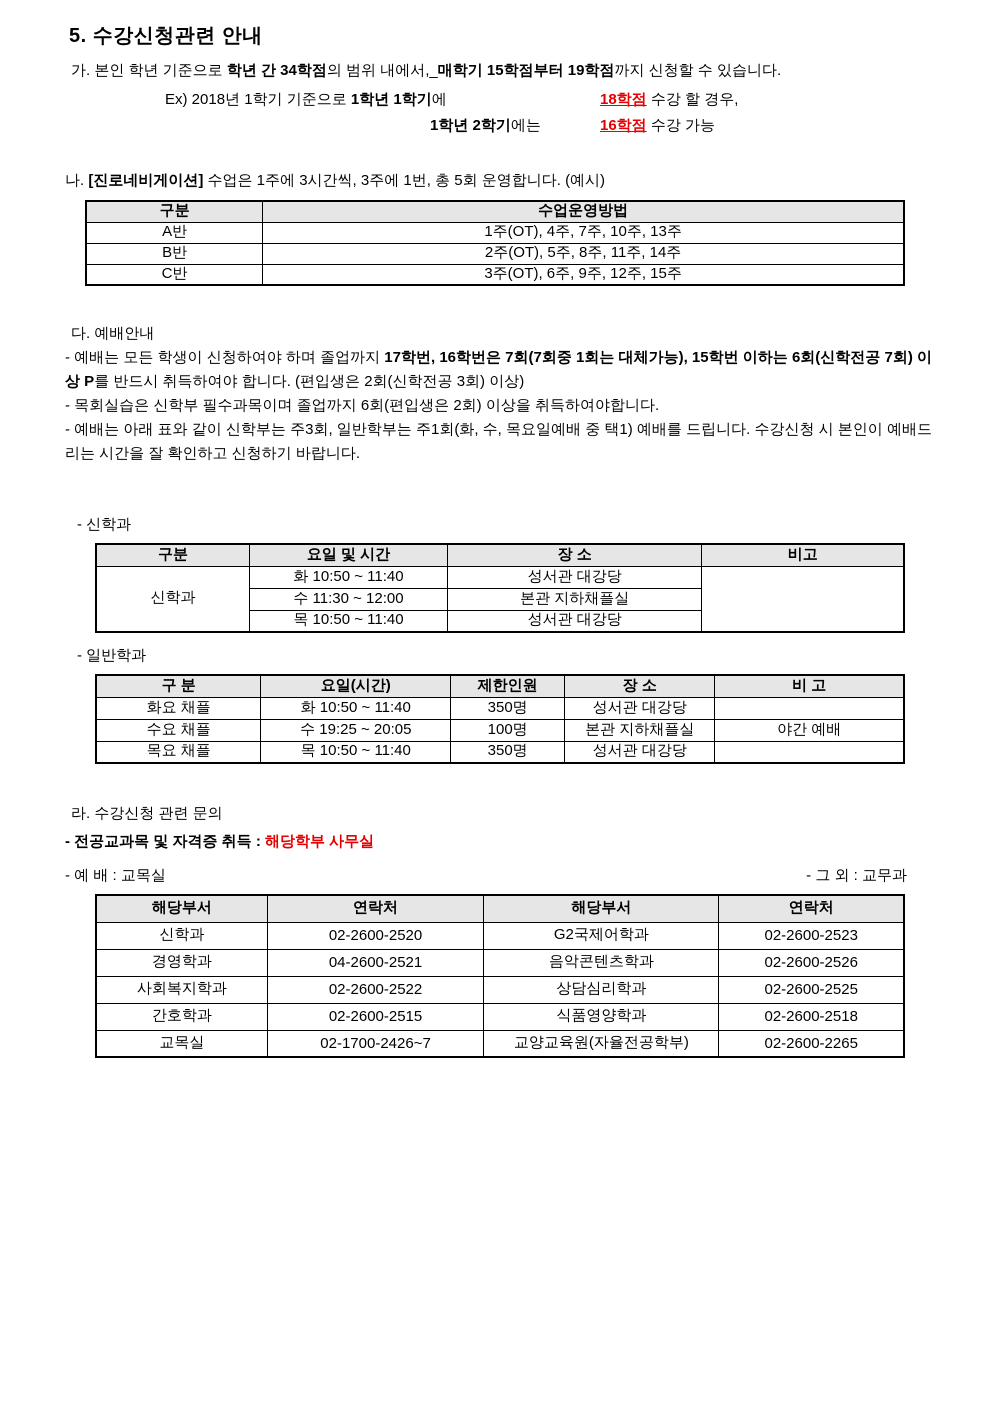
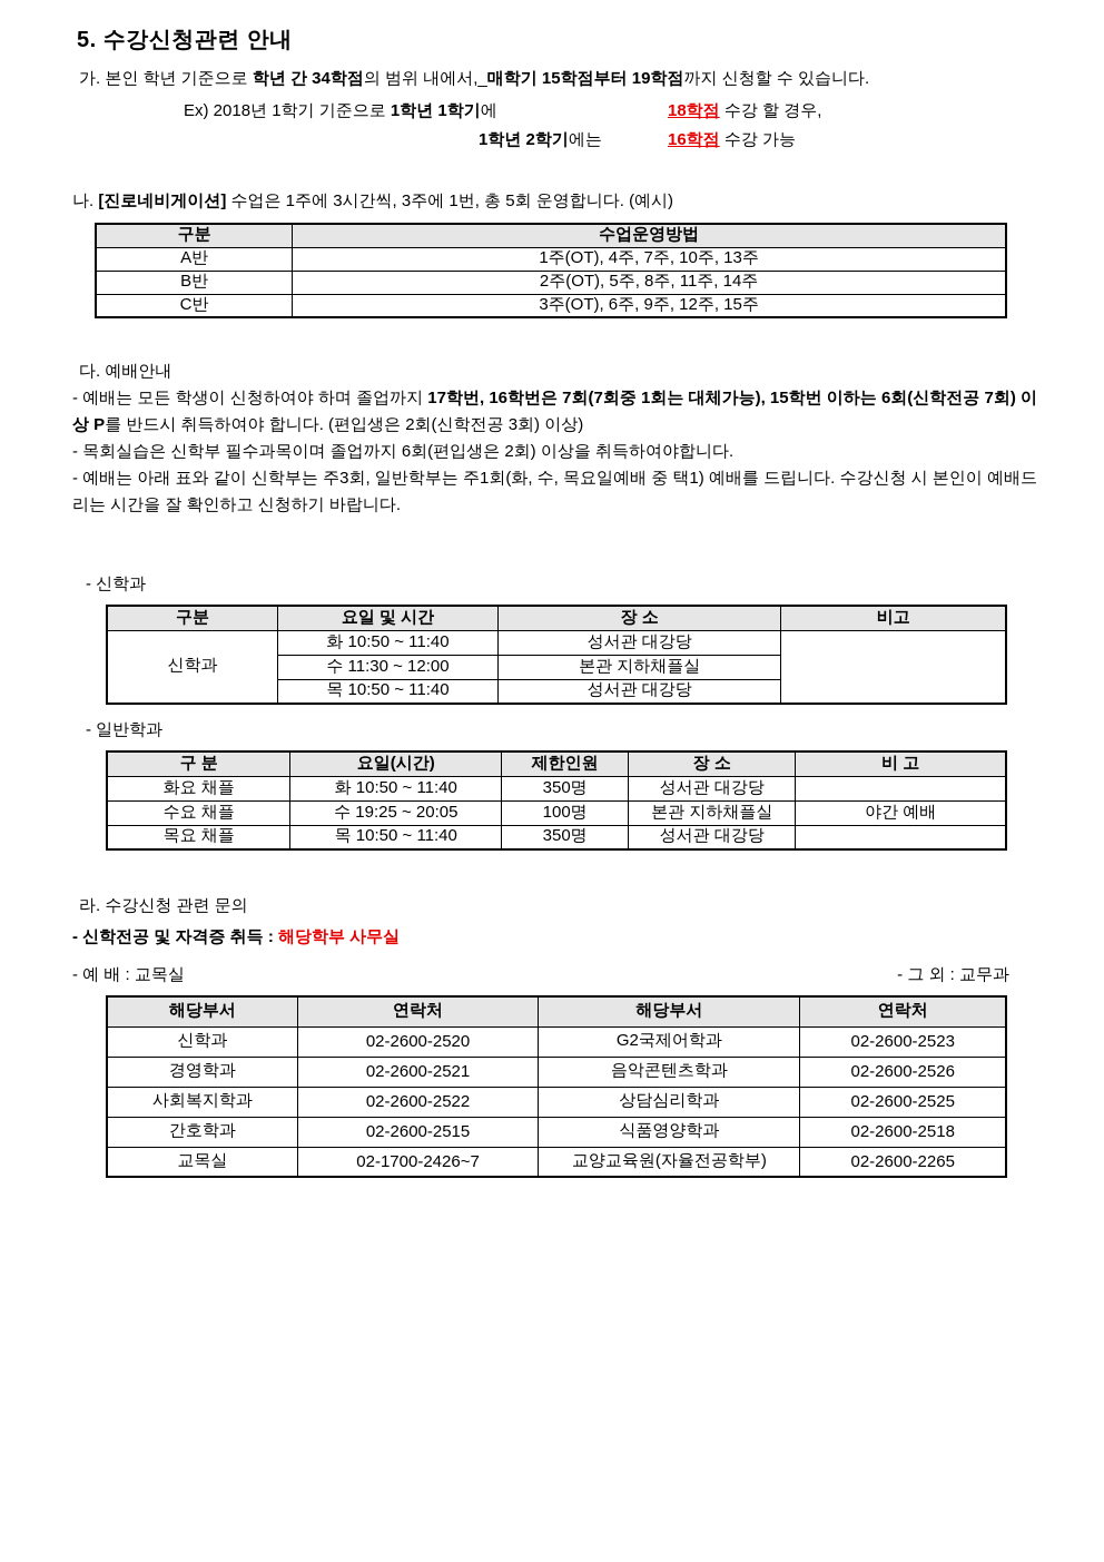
  5. 수강신청관련 안내
  가. 본인 학년 기준으로 학년 간 34학점의 범위 내에서,_매학기 15학점부터 19학점까지 신청할 수 있습니다.
  Ex) 2018년 1학기 기준으로 1학년 1학기에 18학점 수강 할 경우,
  1학년 2학기에는 16학점 수강 가능
  나. [진로네비게이션] 수업은 1주에 3시간씩, 3주에 1번, 총 5회 운영합니다. (예시)
  구분	수업운영방법
  A반	1주(OT), 4주, 7주, 10주, 13주
  B반	2주(OT), 5주, 8주, 11주, 14주
  C반	3주(OT), 6주, 9주, 12주, 15주
  다. 예배안내
  - 예배는 모든 학생이 신청하여야 하며 졸업까지 17학번, 16학번은 7회(7회중 1회는 대체가능), 15학번 이하는 6회(신학전공 7회) 이상 P를 반드시 취득하여야 합니다. (편입생은 2회(신학전공 3회) 이상)
  - 목회실습은 신학부 필수과목이며 졸업까지 6회(편입생은 2회) 이상을 취득하여야합니다.
  - 예배는 아래 표와 같이 신학부는 주3회, 일반학부는 주1회(화, 수, 목요일예배 중 택1) 예배를 드립니다. 수강신청 시 본인이 예배드리는 시간을 잘 확인하고 신청하기 바랍니다.
  - 신학과
  구분	요일 및 시간	장 소	비고
  신학과	화 10:50 ~ 11:40	성서관 대강당
  수 11:30 ~ 12:00	본관 지하채플실
  목 10:50 ~ 11:40	성서관 대강당
  - 일반학과
  구 분	요일(시간)	제한인원	장 소	비 고
  화요 채플	화 10:50 ~ 11:40	350명	성서관 대강당
  수요 채플	수 19:25 ~ 20:05	100명	본관 지하채플실	야간 예배
  목요 채플	목 10:50 ~ 11:40	350명	성서관 대강당
  라. 수강신청 관련 문의
- - 전공교과목 및 자격증 취득 : 해당학부 사무실
+ - 신학전공 및 자격증 취득 : 해당학부 사무실
  - 예 배 : 교목실
  - 그 외 : 교무과
  해당부서	연락처	해당부서	연락처
  신학과	02-2600-2520	G2국제어학과	02-2600-2523
- 경영학과	04-2600-2521	음악콘텐츠학과	02-2600-2526
+ 경영학과	02-2600-2521	음악콘텐츠학과	02-2600-2526
  사회복지학과	02-2600-2522	상담심리학과	02-2600-2525
  간호학과	02-2600-2515	식품영양학과	02-2600-2518
  교목실	02-1700-2426~7	교양교육원(자율전공학부)	02-2600-2265
